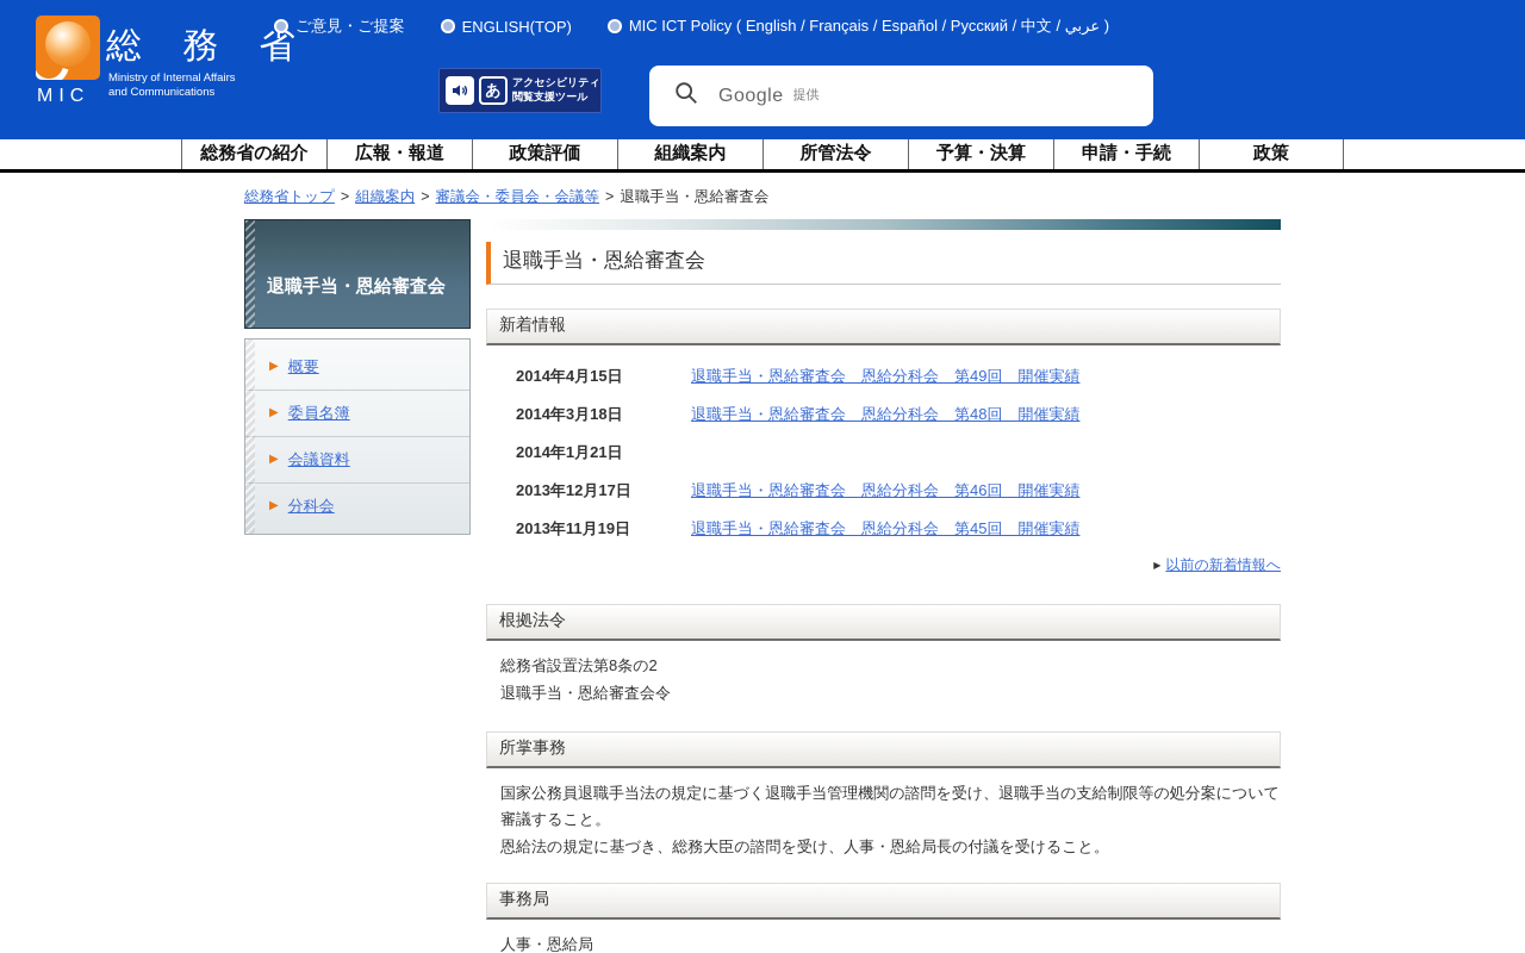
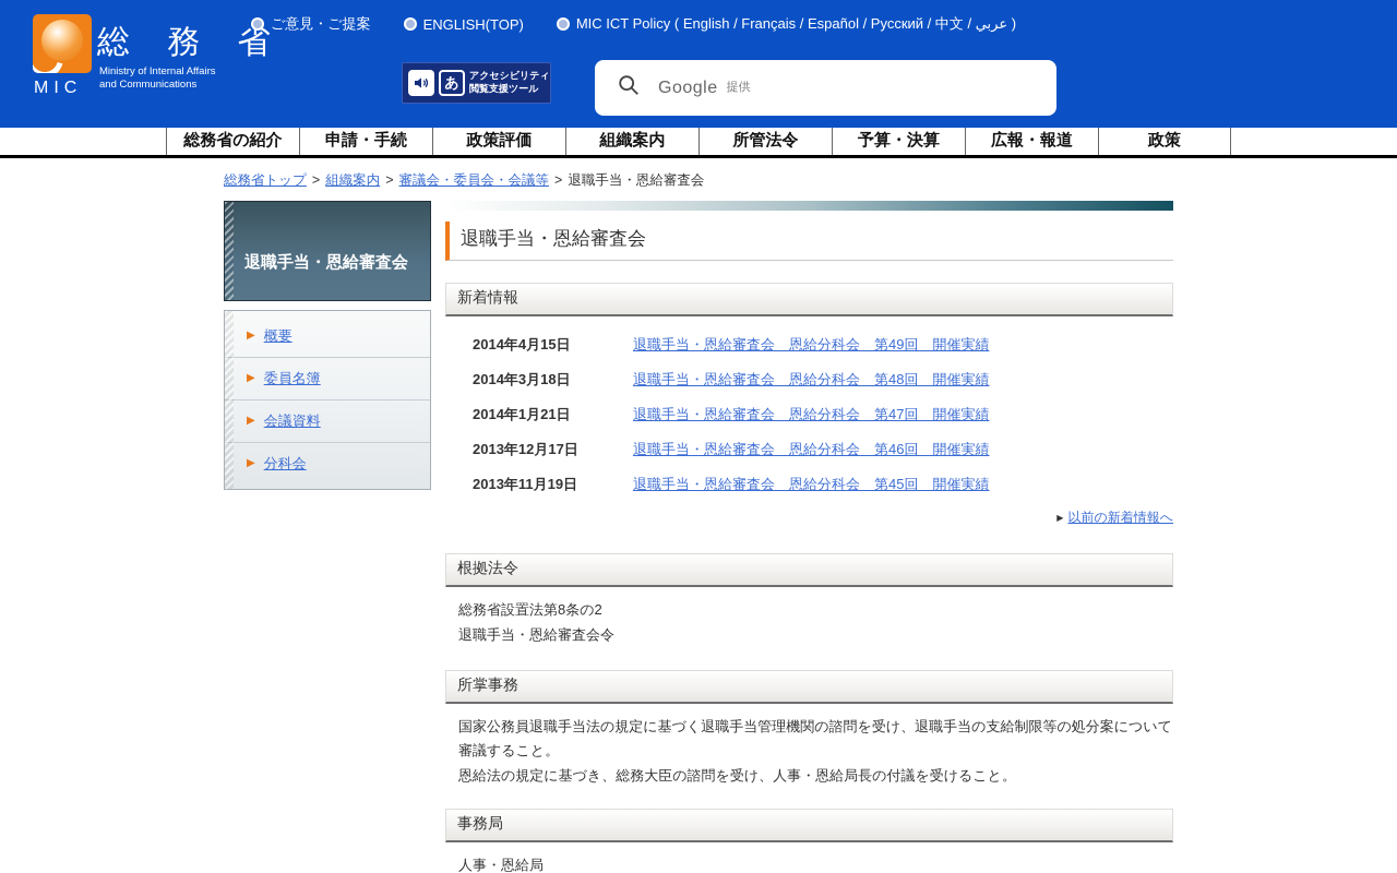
  MIC
  総 務 省
  Ministry of Internal Affairs
  and Communications
  ご意見・ご提案
  ENGLISH(TOP)
  MIC ICT Policy ( English / Français / Español / Русский / 中文 / عربي )
  あ
  アクセシビリティ
  閲覧支援ツール
  Google
  提供
  総務省の紹介
- 広報・報道
+ 申請・手続
  政策評価
  組織案内
  所管法令
  予算・決算
- 申請・手続
+ 広報・報道
  政策
  総務省トップ > 組織案内 > 審議会・委員会・会議等 > 退職手当・恩給審査会
  退職手当・恩給審査会
  ▶
  概要
  ▶
  委員名簿
  ▶
  会議資料
  ▶
  分科会
  退職手当・恩給審査会
  新着情報
  2014年4月15日
  退職手当・恩給審査会 恩給分科会 第49回 開催実績
  2014年3月18日
  退職手当・恩給審査会 恩給分科会 第48回 開催実績
  2014年1月21日
+ 退職手当・恩給審査会 恩給分科会 第47回 開催実績
  2013年12月17日
  退職手当・恩給審査会 恩給分科会 第46回 開催実績
  2013年11月19日
  退職手当・恩給審査会 恩給分科会 第45回 開催実績
  ▶ 以前の新着情報へ
  根拠法令
  総務省設置法第8条の2
  退職手当・恩給審査会令
  所掌事務
  国家公務員退職手当法の規定に基づく退職手当管理機関の諮問を受け、退職手当の支給制限等の処分案について審議すること。
  恩給法の規定に基づき、総務大臣の諮問を受け、人事・恩給局長の付議を受けること。
  事務局
  人事・恩給局
